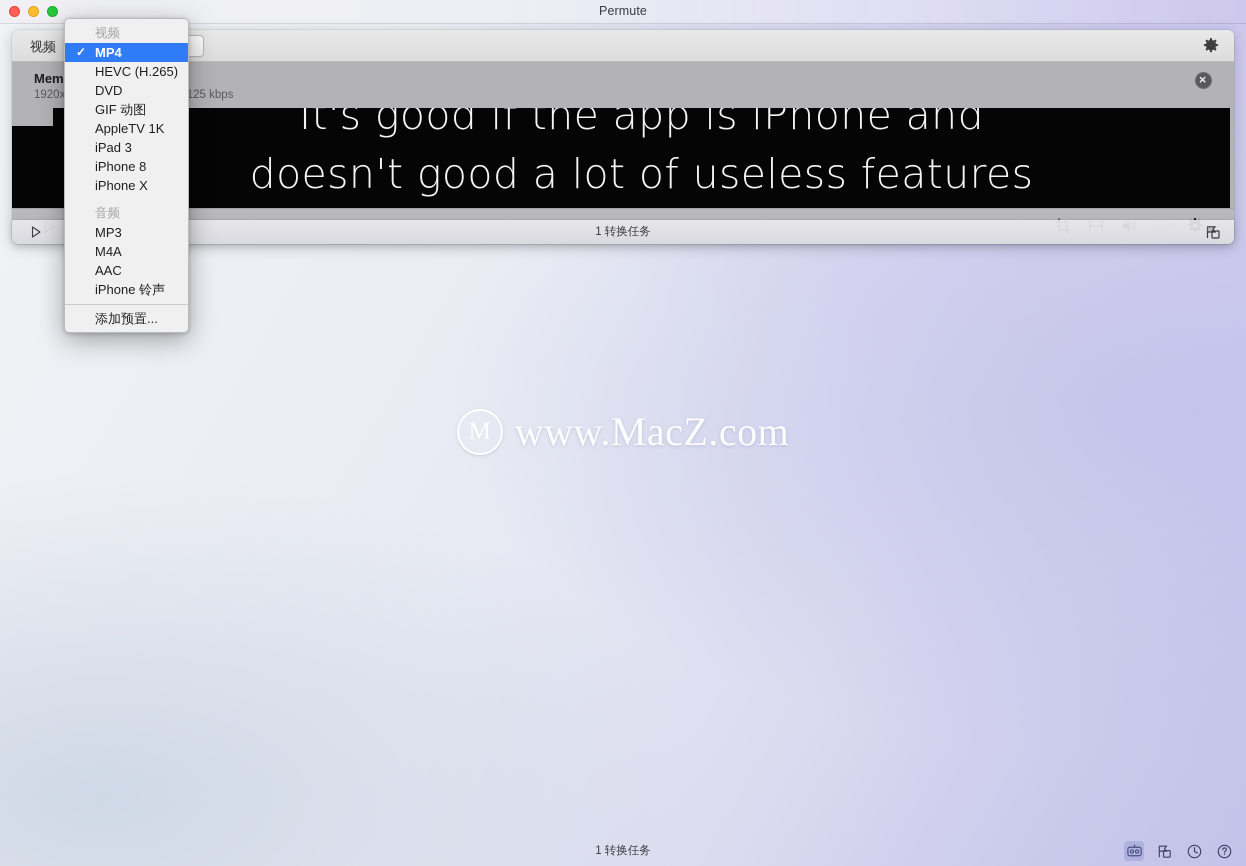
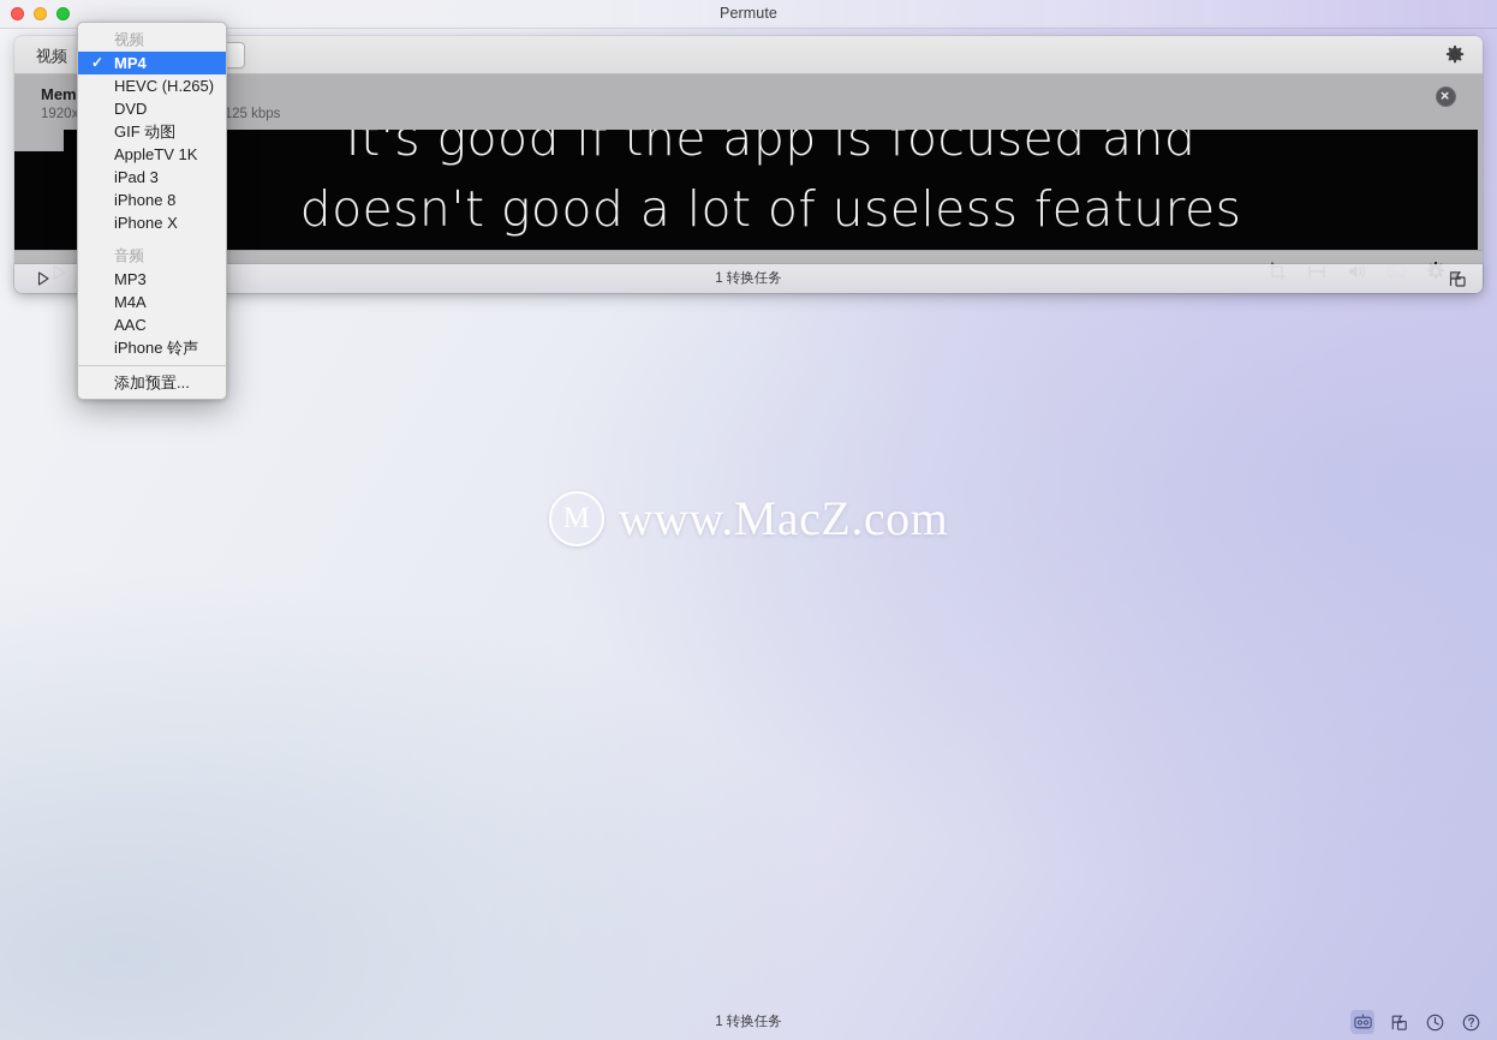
  Permute
  M
  www.MacZ.com
  视频
  Mem
- It's good if the app is iPhone and
+ It's good if the app is focused and
  doesn't good a lot of useless features
  1 转换任务
  1 转换任务
  视频
  ✓
  MP4
  HEVC (H.265)
  DVD
  GIF 动图
  AppleTV 1K
  iPad 3
  iPhone 8
  iPhone X
  音频
  MP3
  M4A
  AAC
  iPhone 铃声
  添加预置...
